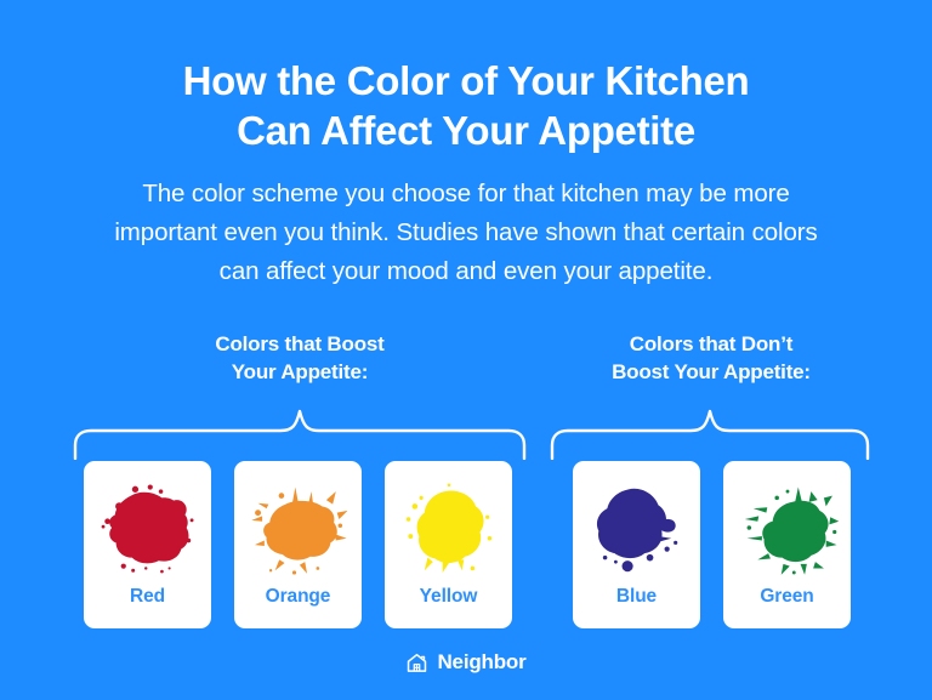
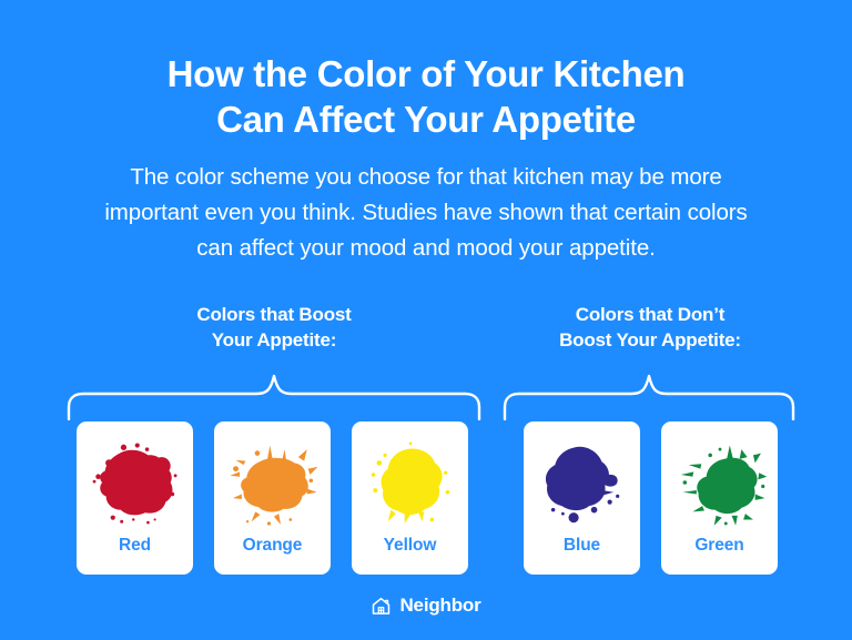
  How the Color of Your Kitchen
  Can Affect Your Appetite
  The color scheme you choose for that kitchen may be more
  important even you think. Studies have shown that certain colors
- can affect your mood and even your appetite.
+ can affect your mood and mood your appetite.
  Colors that Boost
  Your Appetite:
  Colors that Don’t
  Boost Your Appetite:
  Red
  Orange
  Yellow
  Blue
  Green
  Neighbor
